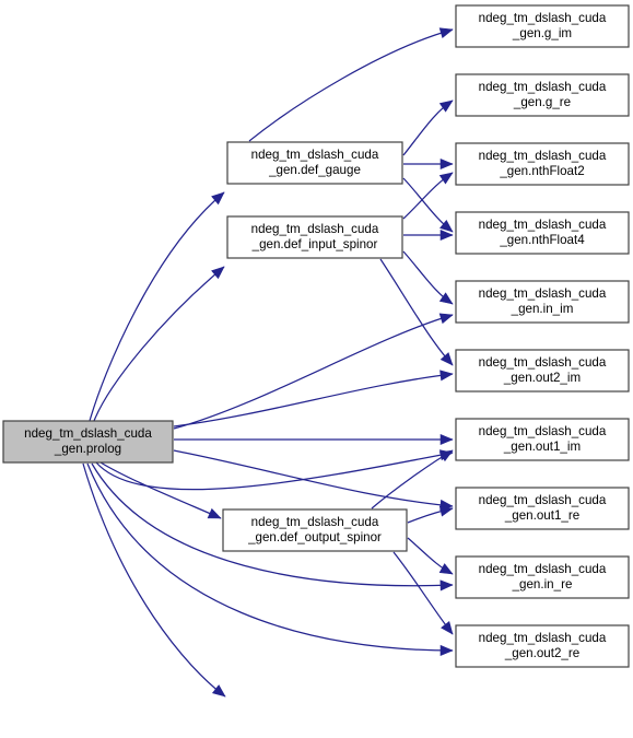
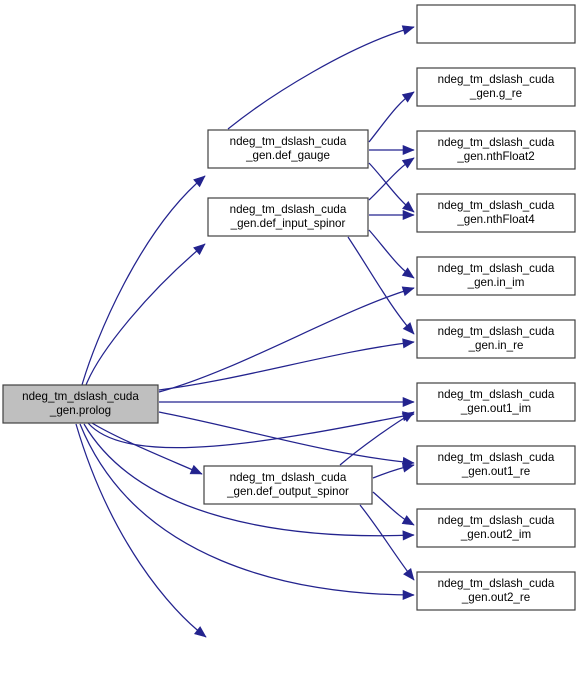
  ndeg_tm_dslash_cuda _gen.prolog
  ndeg_tm_dslash_cuda _gen.def_gauge
  ndeg_tm_dslash_cuda _gen.def_input_spinor
  ndeg_tm_dslash_cuda _gen.def_output_spinor
- ndeg_tm_dslash_cuda _gen.g_im
  ndeg_tm_dslash_cuda _gen.g_re
  ndeg_tm_dslash_cuda _gen.nthFloat2
  ndeg_tm_dslash_cuda _gen.nthFloat4
  ndeg_tm_dslash_cuda _gen.in_im
- ndeg_tm_dslash_cuda _gen.out2_im
+ ndeg_tm_dslash_cuda _gen.in_re
  ndeg_tm_dslash_cuda _gen.out1_im
  ndeg_tm_dslash_cuda _gen.out1_re
- ndeg_tm_dslash_cuda _gen.in_re
+ ndeg_tm_dslash_cuda _gen.out2_im
  ndeg_tm_dslash_cuda _gen.out2_re
